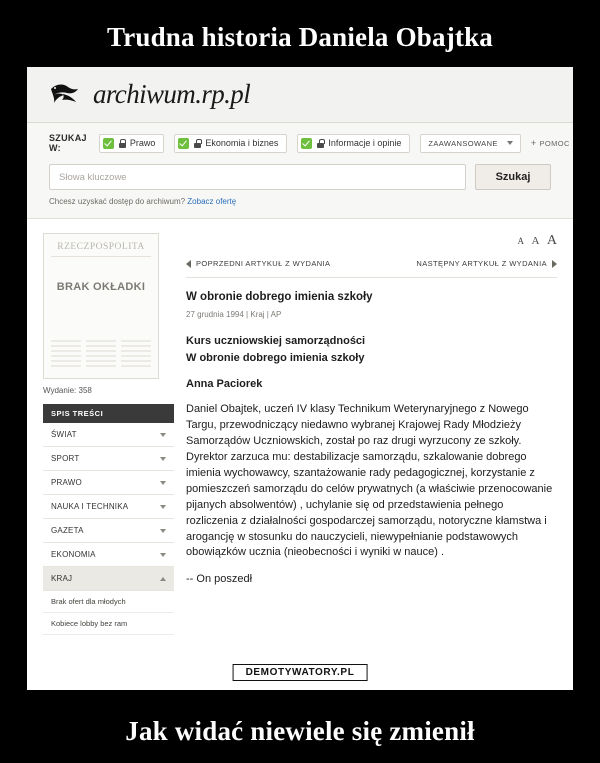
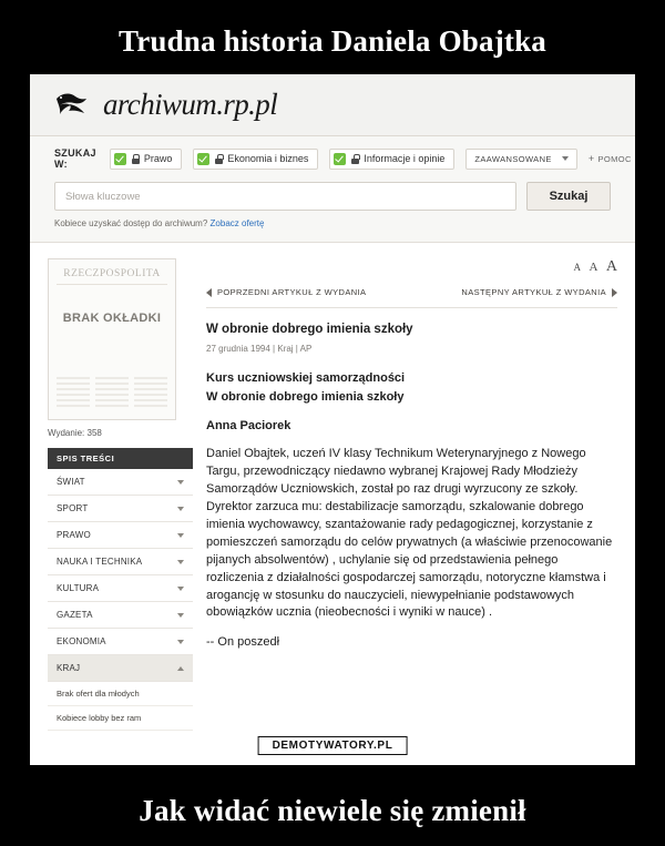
  Trudna historia Daniela Obajtka
  archiwum.rp.pl
  SZUKAJ W:
  Prawo
  Ekonomia i biznes
  Informacje i opinie
  ZAAWANSOWANE
  +
  POMOC
  Słowa kluczowe
  Szukaj
- Chcesz uzyskać dostęp do archiwum? Zobacz ofertę
+ Kobiece uzyskać dostęp do archiwum? Zobacz ofertę
  RZECZPOSPOLITA
  BRAK OKŁADKI
  Wydanie: 358
  SPIS TREŚCI
  ŚWIAT
  SPORT
  PRAWO
  NAUKA I TECHNIKA
+ KULTURA
  GAZETA
  EKONOMIA
  KRAJ
  Brak ofert dla młodych
  Kobiece lobby bez ram
  A A A
  POPRZEDNI ARTYKUŁ Z WYDANIA
  NASTĘPNY ARTYKUŁ Z WYDANIA
  W obronie dobrego imienia szkoły
  27 grudnia 1994 | Kraj | AP
  Kurs uczniowskiej samorządności
  W obronie dobrego imienia szkoły
  Anna Paciorek
  Daniel Obajtek, uczeń IV klasy Technikum Weterynaryjnego z Nowego Targu, przewodniczący niedawno wybranej Krajowej Rady Młodzieży Samorządów Uczniowskich, został po raz drugi wyrzucony ze szkoły. Dyrektor zarzuca mu: destabilizacje samorządu, szkalowanie dobrego imienia wychowawcy, szantażowanie rady pedagogicznej, korzystanie z pomieszczeń samorządu do celów prywatnych (a właściwie przenocowanie pijanych absolwentów) , uchylanie się od przedstawienia pełnego rozliczenia z działalności gospodarczej samorządu, notoryczne kłamstwa i arogancję w stosunku do nauczycieli, niewypełnianie podstawowych obowiązków ucznia (nieobecności i wyniki w nauce) .
  -- On poszedł
  DEMOTYWATORY.PL
  Jak widać niewiele się zmienił
